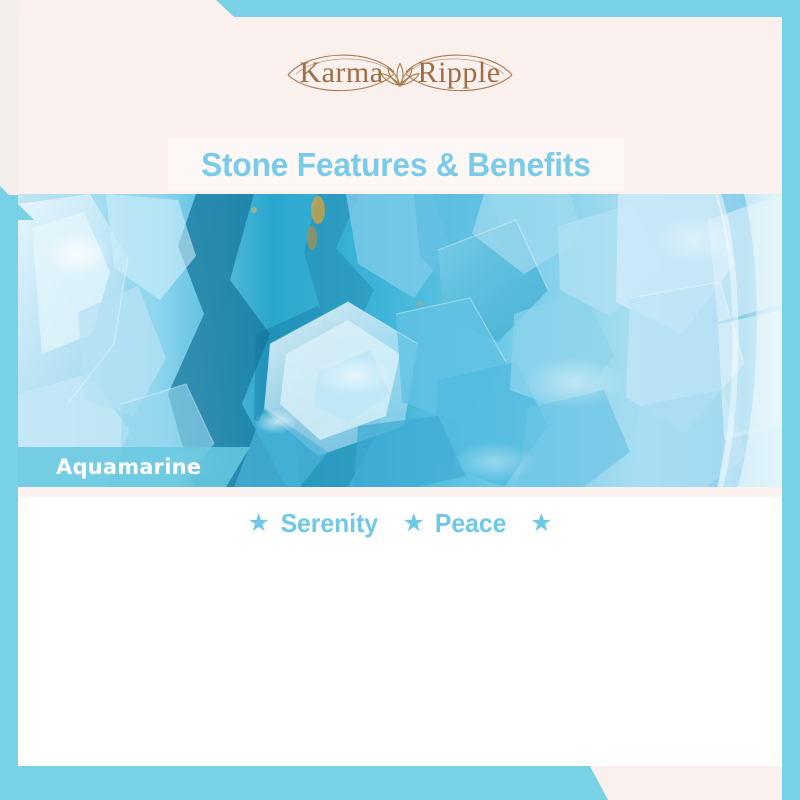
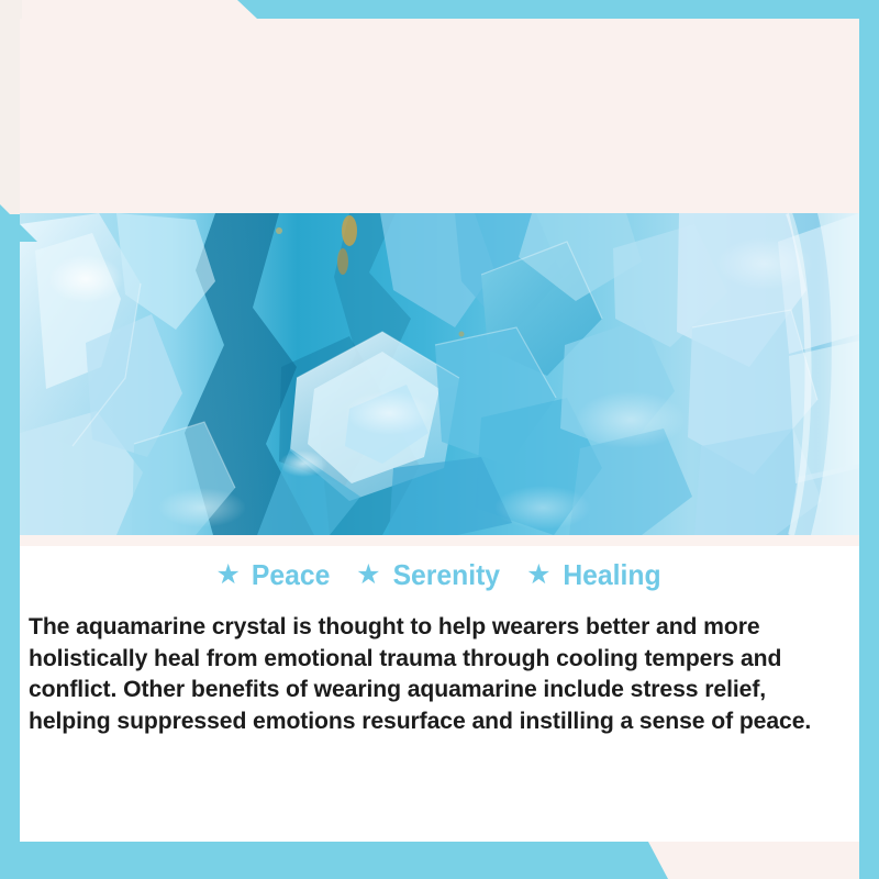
- Karma
- Ripple
- Stone Features & Benefits
- Aquamarine
  ★
- Serenity
+ Peace
  ★
- Peace
+ Serenity
  ★
+ Healing
+ The aquamarine crystal is thought to help wearers better and more holistically heal from emotional trauma through cooling tempers and conflict. Other benefits of wearing aquamarine include stress relief, helping suppressed emotions resurface and instilling a sense of peace.
